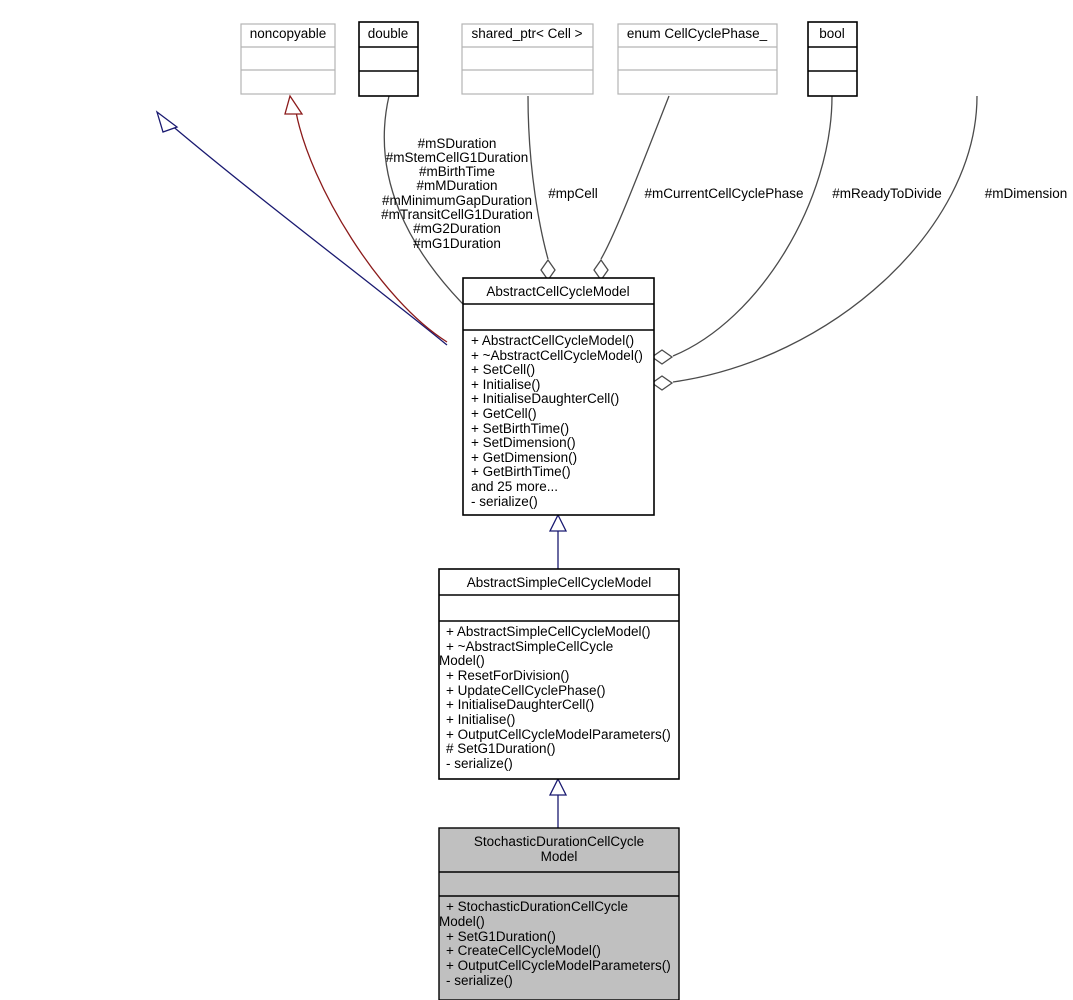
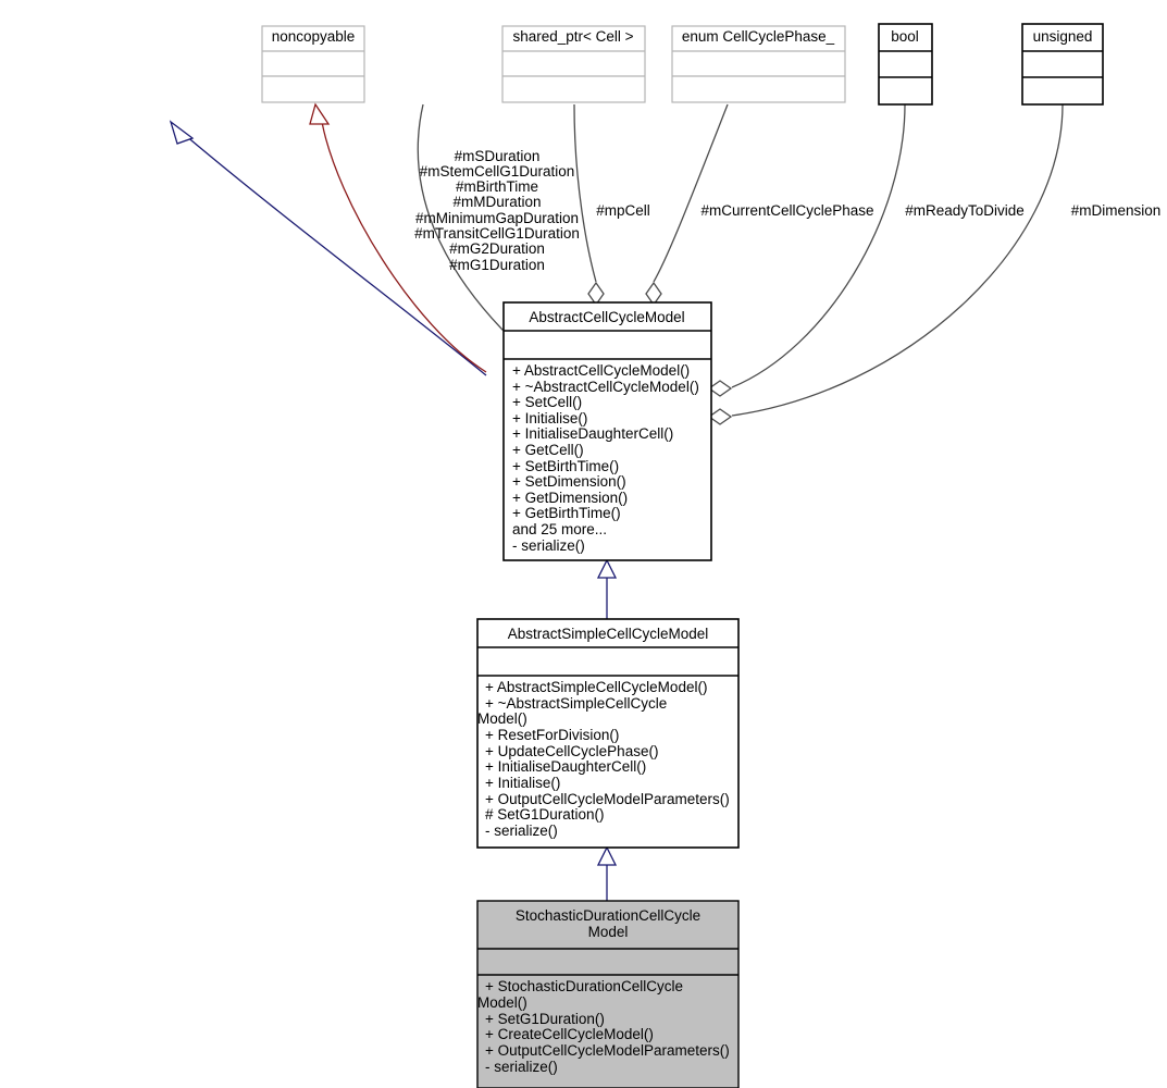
  #mSDuration
  #mStemCellG1Duration
  #mBirthTime
  #mMDuration
  #mMinimumGapDuration
  #mTransitCellG1Duration
  #mG2Duration
  #mG1Duration
  #mpCell
  #mCurrentCellCyclePhase
  #mReadyToDivide
  #mDimension
  noncopyable
- double
  shared_ptr< Cell >
  enum CellCyclePhase_
  bool
+ unsigned
  AbstractCellCycleModel
  + AbstractCellCycleModel()
  + ~AbstractCellCycleModel()
  + SetCell()
  + Initialise()
  + InitialiseDaughterCell()
  + GetCell()
  + SetBirthTime()
  + SetDimension()
  + GetDimension()
  + GetBirthTime()
  and 25 more...
  - serialize()
  AbstractSimpleCellCycleModel
  + AbstractSimpleCellCycleModel()
  + ~AbstractSimpleCellCycle
  Model()
  + ResetForDivision()
  + UpdateCellCyclePhase()
  + InitialiseDaughterCell()
  + Initialise()
  + OutputCellCycleModelParameters()
  # SetG1Duration()
  - serialize()
  StochasticDurationCellCycle
  Model
  + StochasticDurationCellCycle
  Model()
  + SetG1Duration()
  + CreateCellCycleModel()
  + OutputCellCycleModelParameters()
  - serialize()
